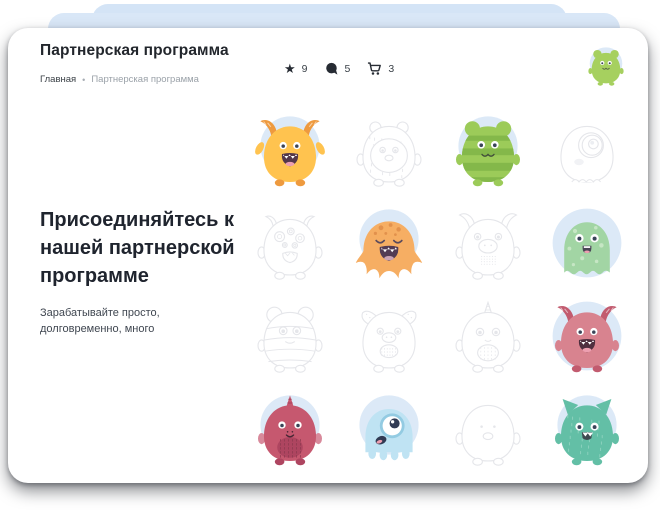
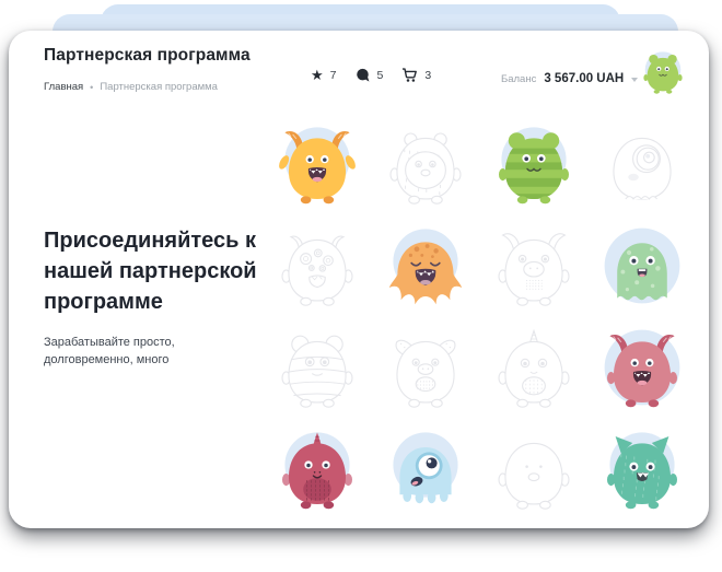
  Партнерская программа
  Главная
  •
  Партнерская программа
  ★
- 9
+ 7
  5
  3
+ Баланс
+ 3 567.00 UAH
  Присоединяйтесь к
  нашей партнерской
  программе
  Зарабатывайте просто,
  долговременно, много
